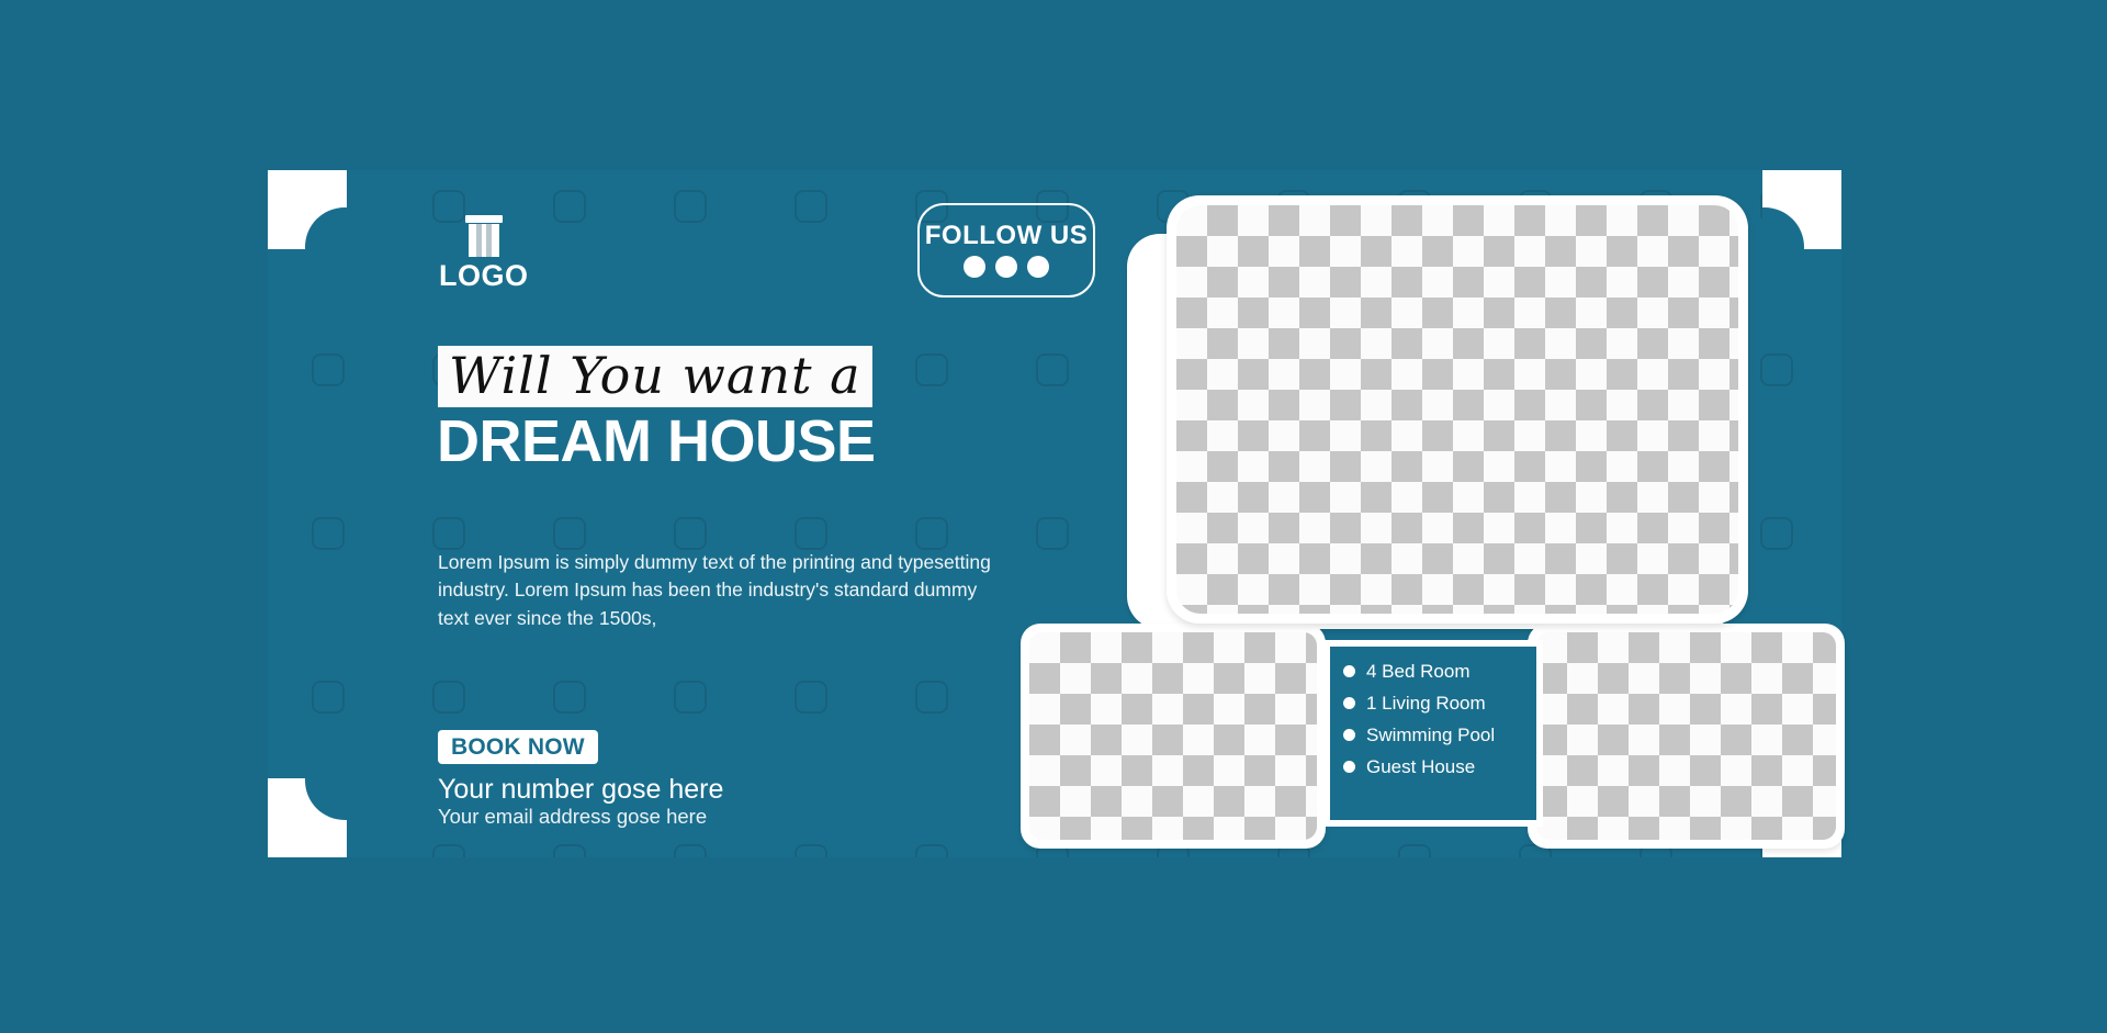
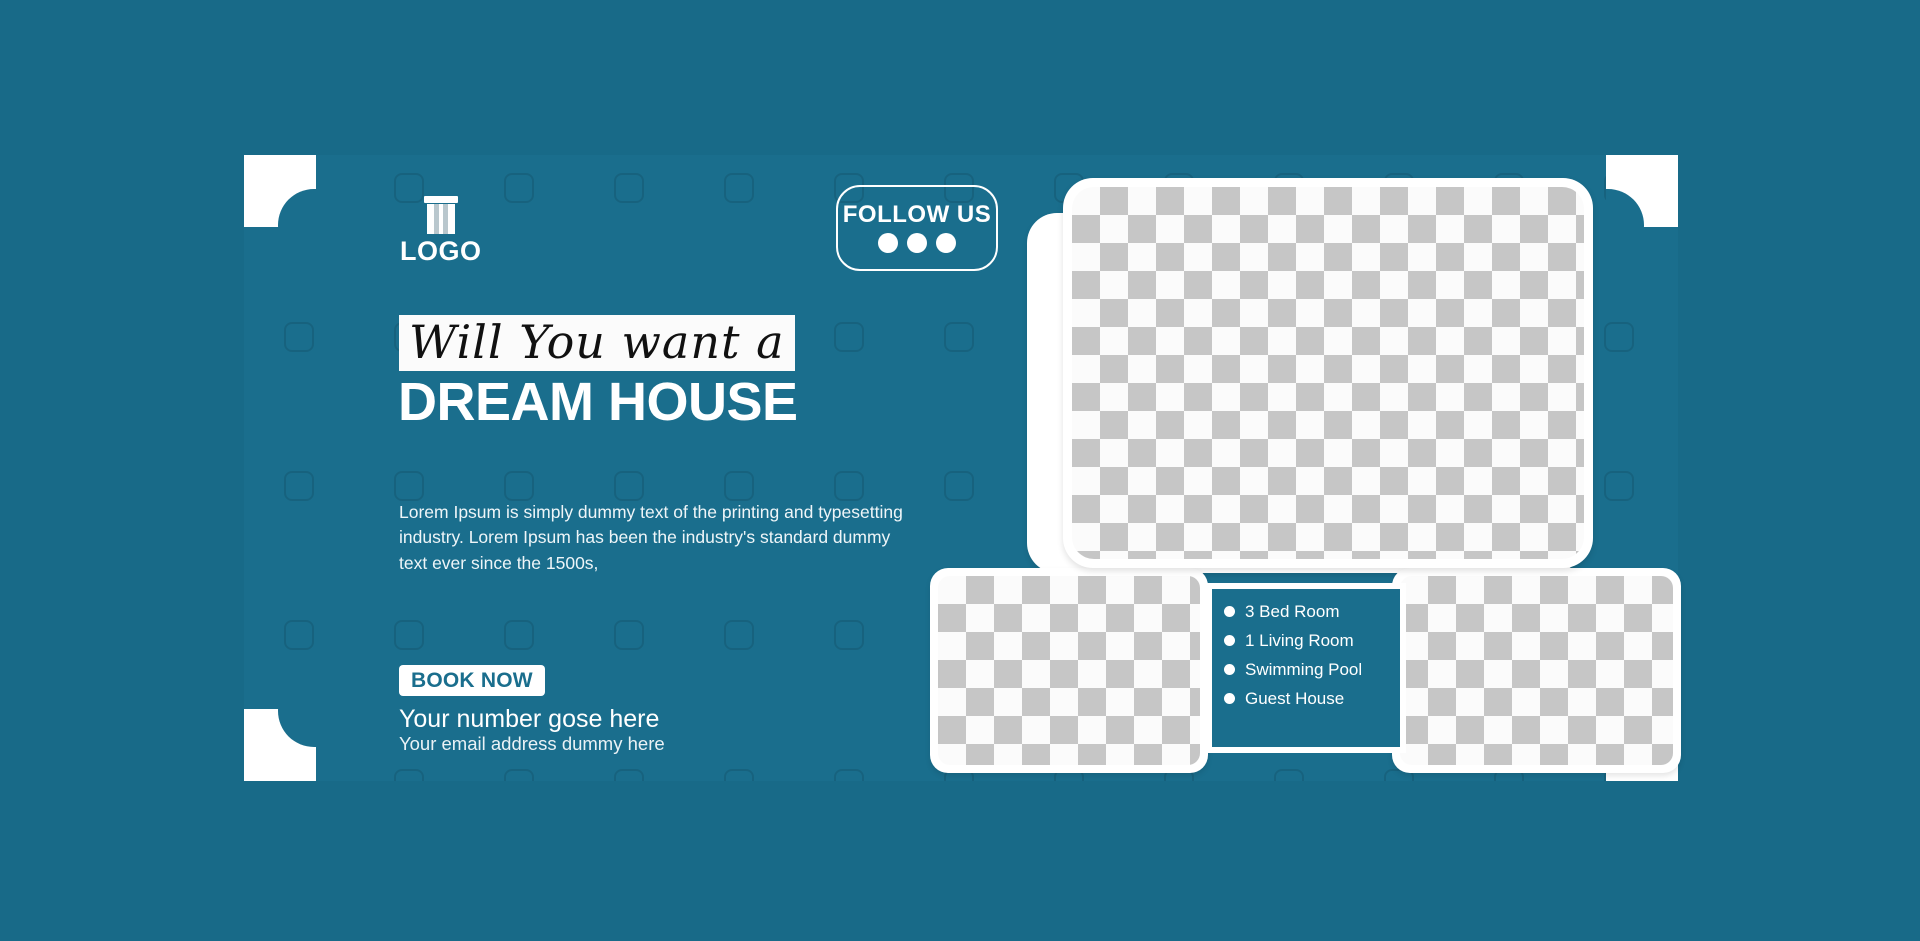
  LOGO
  FOLLOW US
  Will You want a
  DREAM HOUSE
  Lorem Ipsum is simply dummy text of the printing and typesetting industry. Lorem Ipsum has been the industry's standard dummy text ever since the 1500s,
  BOOK NOW
  Your number gose here
- Your email address gose here
+ Your email address dummy here
- 4 Bed Room
+ 3 Bed Room
  1 Living Room
  Swimming Pool
  Guest House
